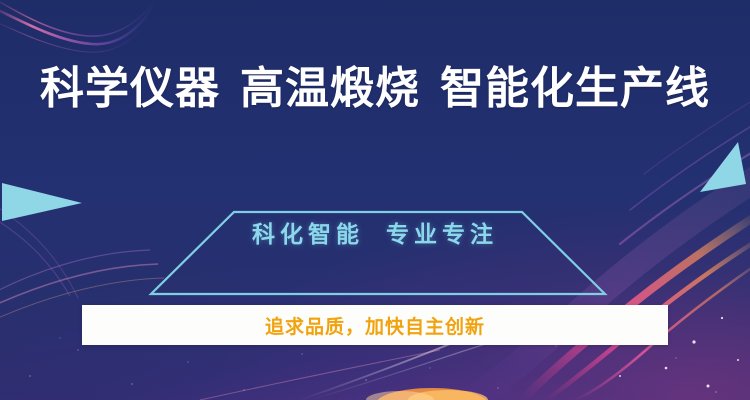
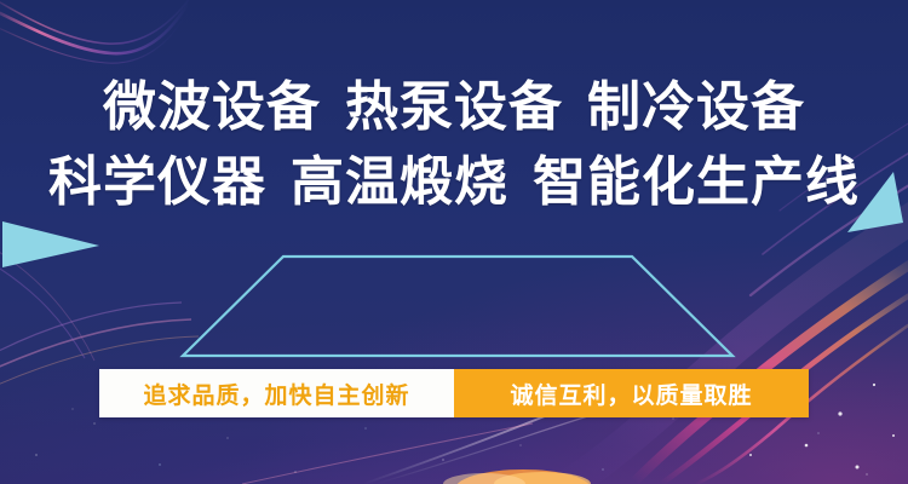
+ 微波设备 热泵设备 制冷设备
  科学仪器 高温煅烧 智能化生产线
- 科化智能 专业专注
  追求品质，加快自主创新
+ 诚信互利，以质量取胜
